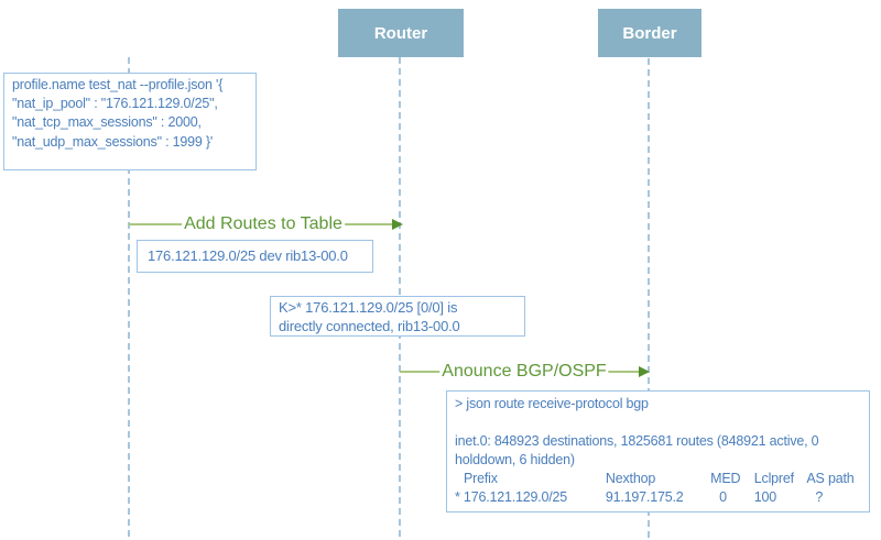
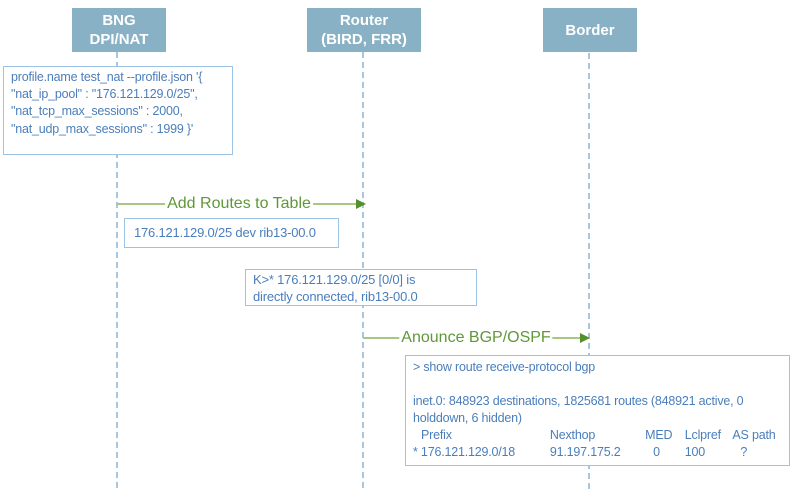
+ BNG
+ DPI/NAT
  Router
+ (BIRD, FRR)
  Border
  profile.name test_nat --profile.json '{
  "nat_ip_pool" : "176.121.129.0/25",
  "nat_tcp_max_sessions" : 2000,
  "nat_udp_max_sessions" : 1999 }'
  Add Routes to Table
  176.121.129.0/25 dev rib13-00.0
  K>* 176.121.129.0/25 [0/0] is
  directly connected, rib13-00.0
  Anounce BGP/OSPF
- > json route receive-protocol bgp
+ > show route receive-protocol bgp
  inet.0: 848923 destinations, 1825681 routes (848921 active, 0
  holddown, 6 hidden)
  Prefix
  Nexthop
  MED
  Lclpref
  AS path
- * 176.121.129.0/25
+ * 176.121.129.0/18
  91.197.175.2
  0
  100
  ?
